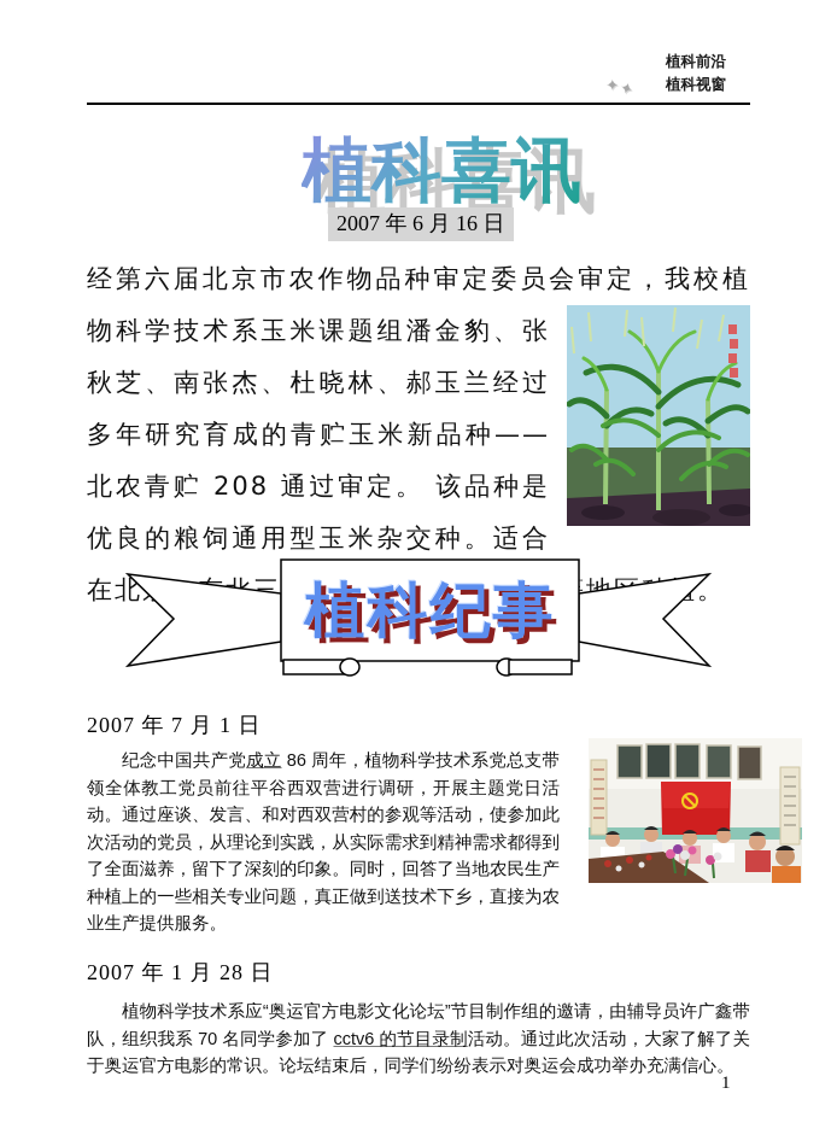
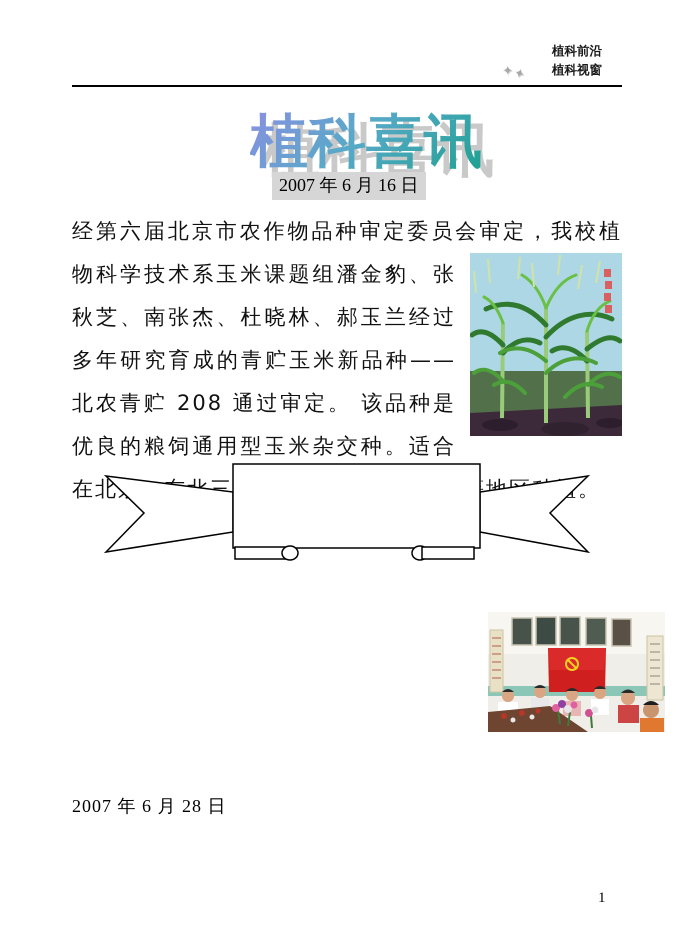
  植科前沿
  植科视窗
  植科喜讯
  2007 年 6 月 16 日
  经第六届北京市农作物品种审定委员会审定，我校植物科学技术系玉米课题组潘金豹、张秋芝、南张杰、杜晓林、郝玉兰经过多年研究育成的青贮玉米新品种——北农青贮 208 通过审定。 该品种是优良的粮饲通用型玉米杂交种。适合在北三。
- 植科纪事
- 2007 年 7 月 1 日
- 纪念中国共产党成立 86 周年，植物科学技术系党总支带领全体教工党员前往平谷西双营进行调研，开展主题党日活动。通过座谈、发言、和对西双营村的参观等活动，使参加此次活动的党员，从理论到实践，从实际需求到精神需求都得到了全面滋养，留下了深刻的印象。同时，回答了当地农民生产种植上的一些相关专业问题，真正做到送技术下乡，直接为农业生产提供服务。
- 2007 年 1 月 28 日
+ 2007 年 6 月 28 日
- 植物科学技术系应“奥运官方电影文化论坛”节目制作组的邀请，由辅导员许广鑫带队，组织我系 70 名同学参加了 cctv6 的节目录制活动。通过此次活动，大家了解了关于奥运官方电影的常识。论坛结束后，同学们纷纷表示对奥运会成功举办充满信心。
  1
